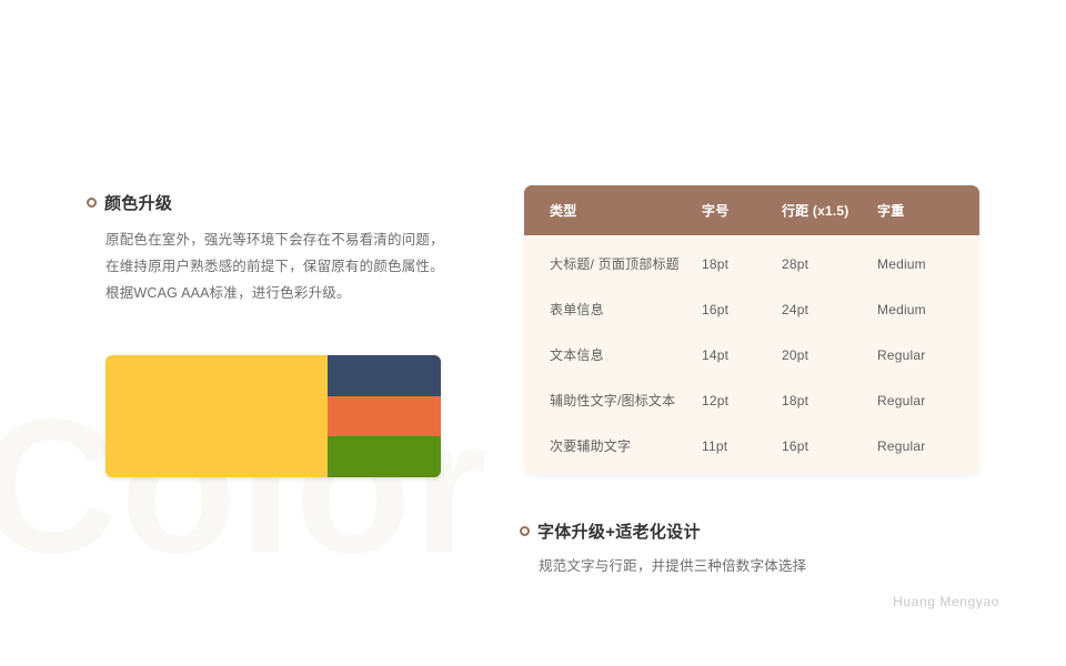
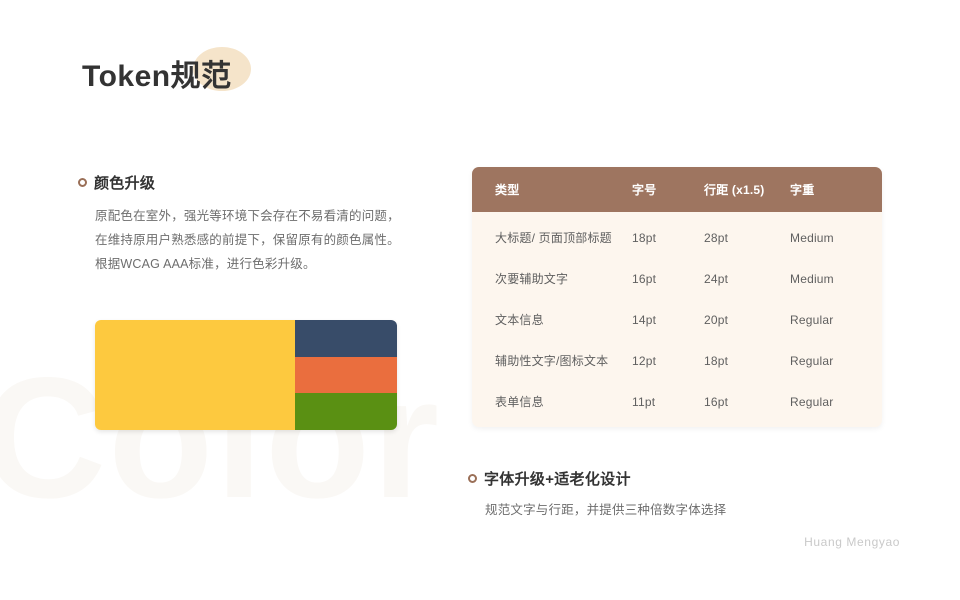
  Color
+ Token规范
  颜色升级
  原配色在室外，强光等环境下会存在不易看清的问题，在维持原用户熟悉感的前提下，保留原有的颜色属性。根据WCAG AAA标准，进行色彩升级。
  类型	字号	行距 (x1.5)	字重
  大标题/ 页面顶部标题	18pt	28pt	Medium
- 表单信息	16pt	24pt	Medium
+ 次要辅助文字	16pt	24pt	Medium
  文本信息	14pt	20pt	Regular
  辅助性文字/图标文本	12pt	18pt	Regular
- 次要辅助文字	11pt	16pt	Regular
+ 表单信息	11pt	16pt	Regular
  字体升级+适老化设计
  规范文字与行距，并提供三种倍数字体选择
  Huang Mengyao
